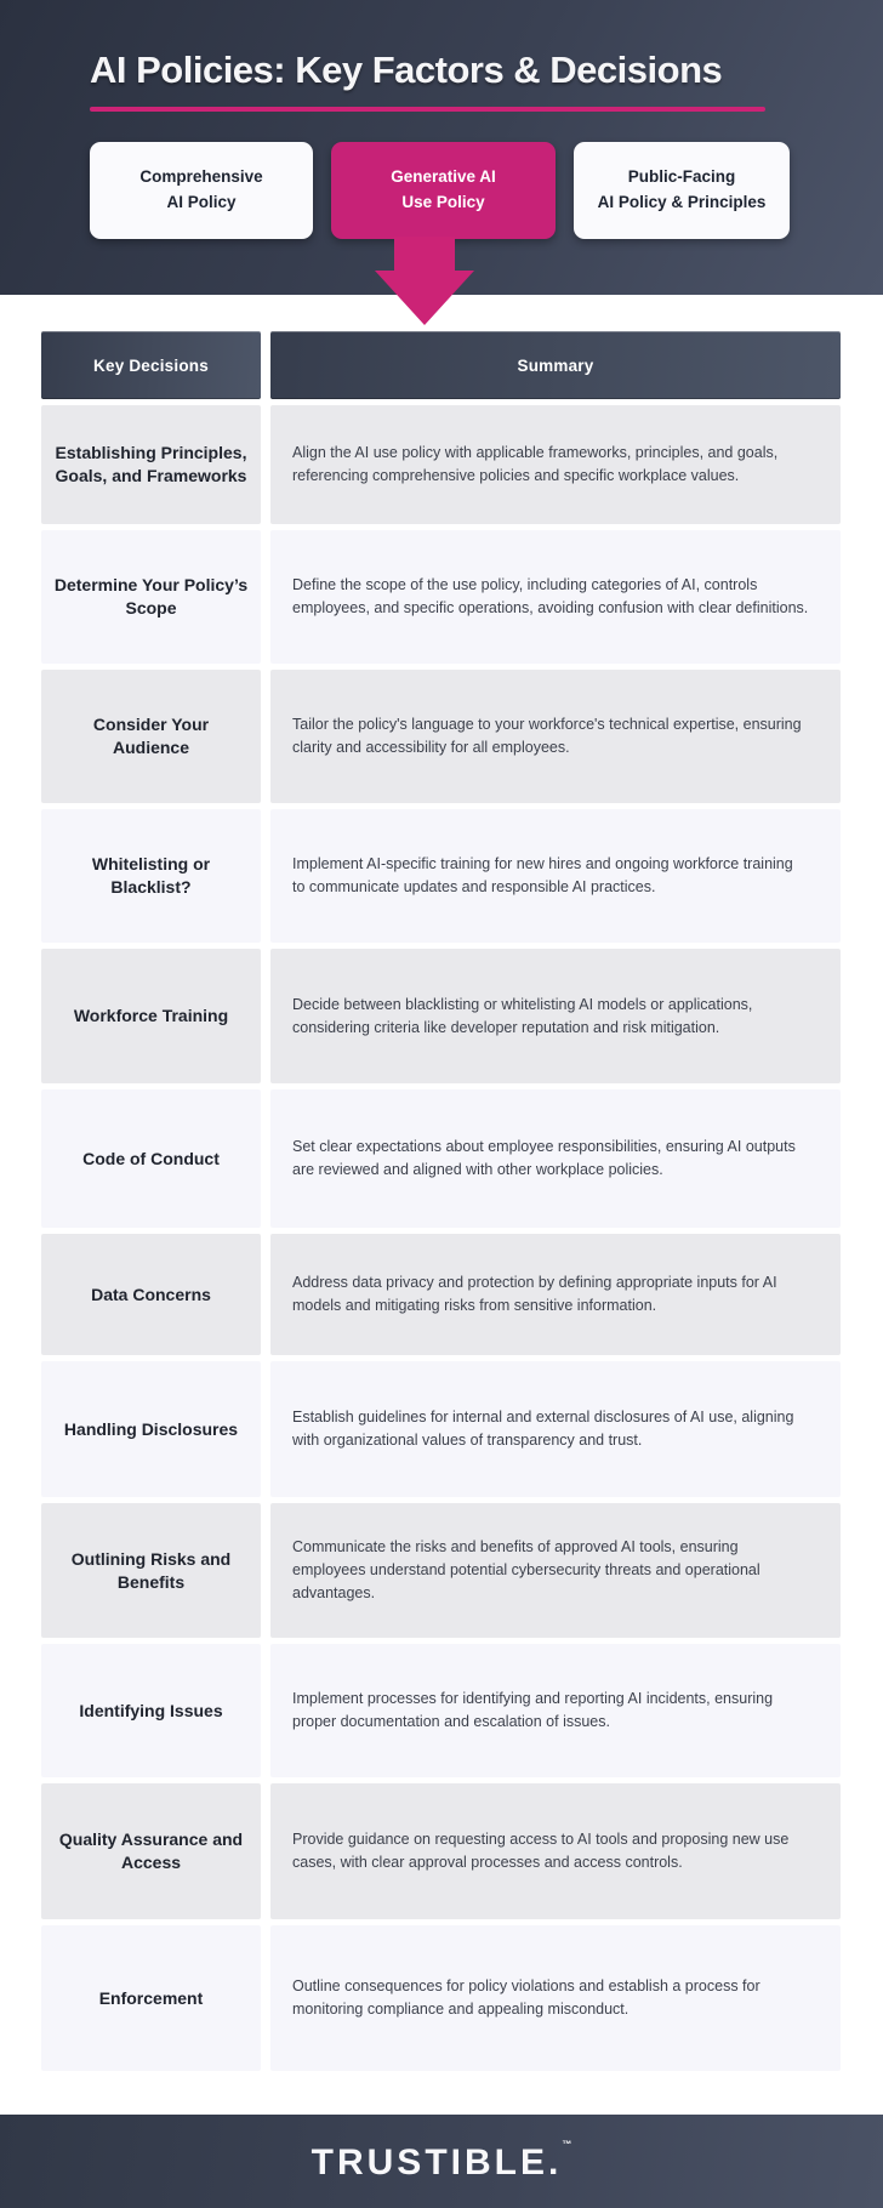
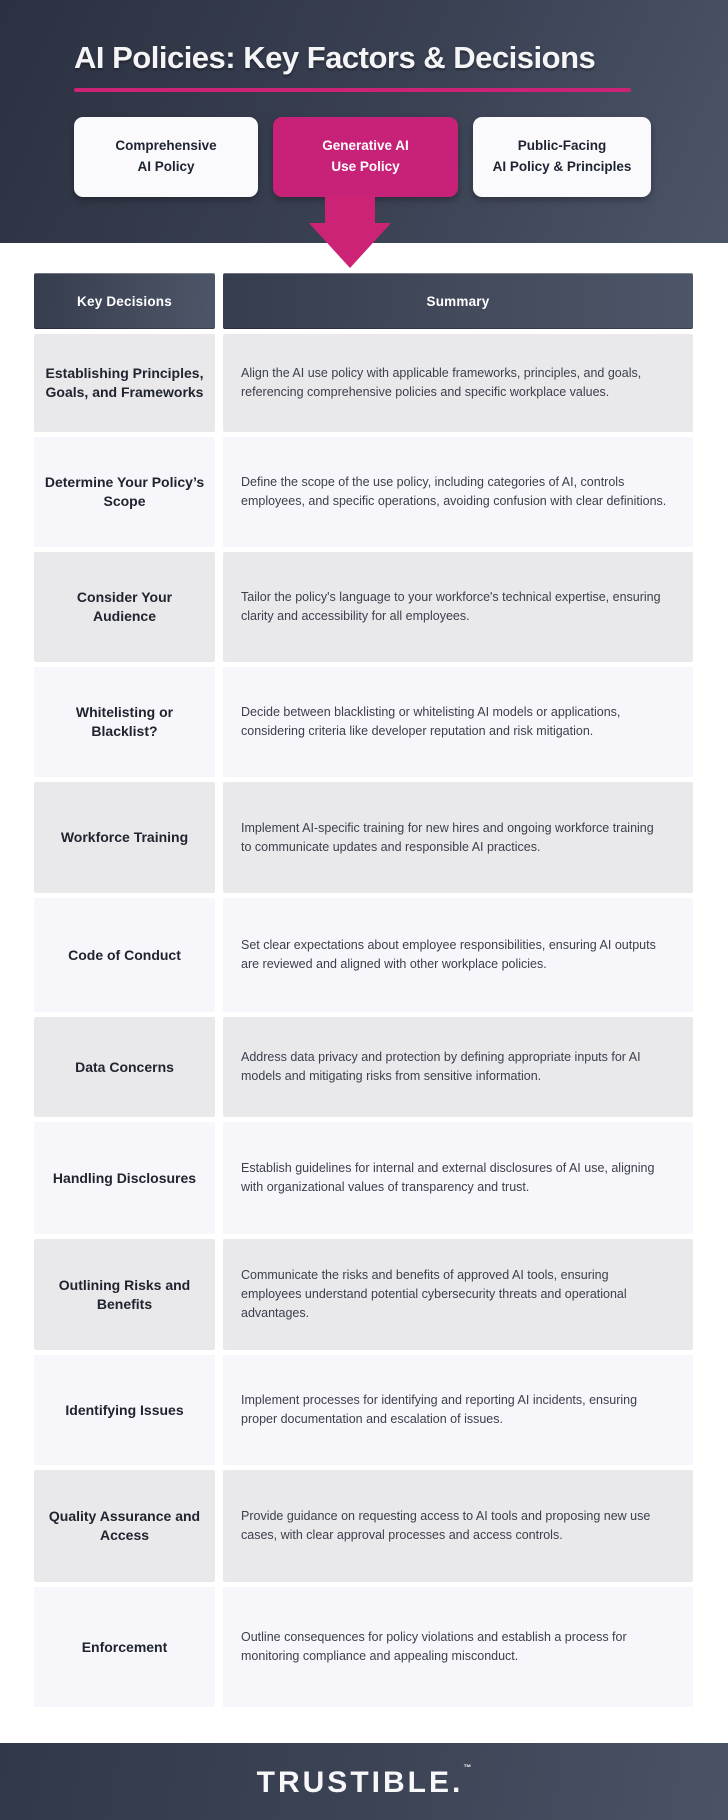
  AI Policies: Key Factors & Decisions
  Comprehensive
  AI Policy
  Generative AI
  Use Policy
  Public-Facing
  AI Policy & Principles
  Key Decisions
  Summary
  Establishing Principles, Goals, and Frameworks
  Align the AI use policy with applicable frameworks, principles, and goals, referencing comprehensive policies and specific workplace values.
  Determine Your Policy’s Scope
  Define the scope of the use policy, including categories of AI, controls employees, and specific operations, avoiding confusion with clear definitions.
  Consider Your Audience
  Tailor the policy's language to your workforce's technical expertise, ensuring clarity and accessibility for all employees.
  Whitelisting or Blacklist?
- Implement AI-specific training for new hires and ongoing workforce training to communicate updates and responsible AI practices.
+ Decide between blacklisting or whitelisting AI models or applications, considering criteria like developer reputation and risk mitigation.
  Workforce Training
- Decide between blacklisting or whitelisting AI models or applications, considering criteria like developer reputation and risk mitigation.
+ Implement AI-specific training for new hires and ongoing workforce training to communicate updates and responsible AI practices.
  Code of Conduct
  Set clear expectations about employee responsibilities, ensuring AI outputs are reviewed and aligned with other workplace policies.
  Data Concerns
  Address data privacy and protection by defining appropriate inputs for AI models and mitigating risks from sensitive information.
  Handling Disclosures
  Establish guidelines for internal and external disclosures of AI use, aligning with organizational values of transparency and trust.
  Outlining Risks and Benefits
  Communicate the risks and benefits of approved AI tools, ensuring employees understand potential cybersecurity threats and operational advantages.
  Identifying Issues
  Implement processes for identifying and reporting AI incidents, ensuring proper documentation and escalation of issues.
  Quality Assurance and Access
  Provide guidance on requesting access to AI tools and proposing new use cases, with clear approval processes and access controls.
  Enforcement
  Outline consequences for policy violations and establish a process for monitoring compliance and appealing misconduct.
  TRUSTIBLE.™
